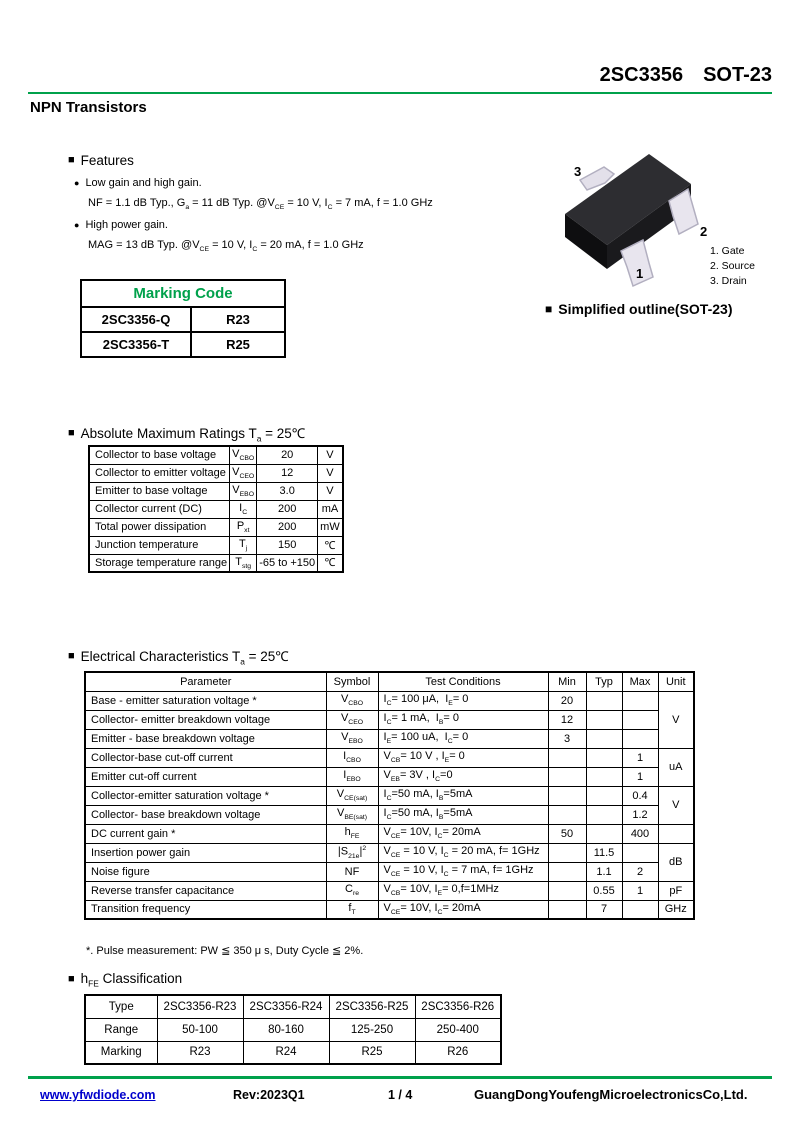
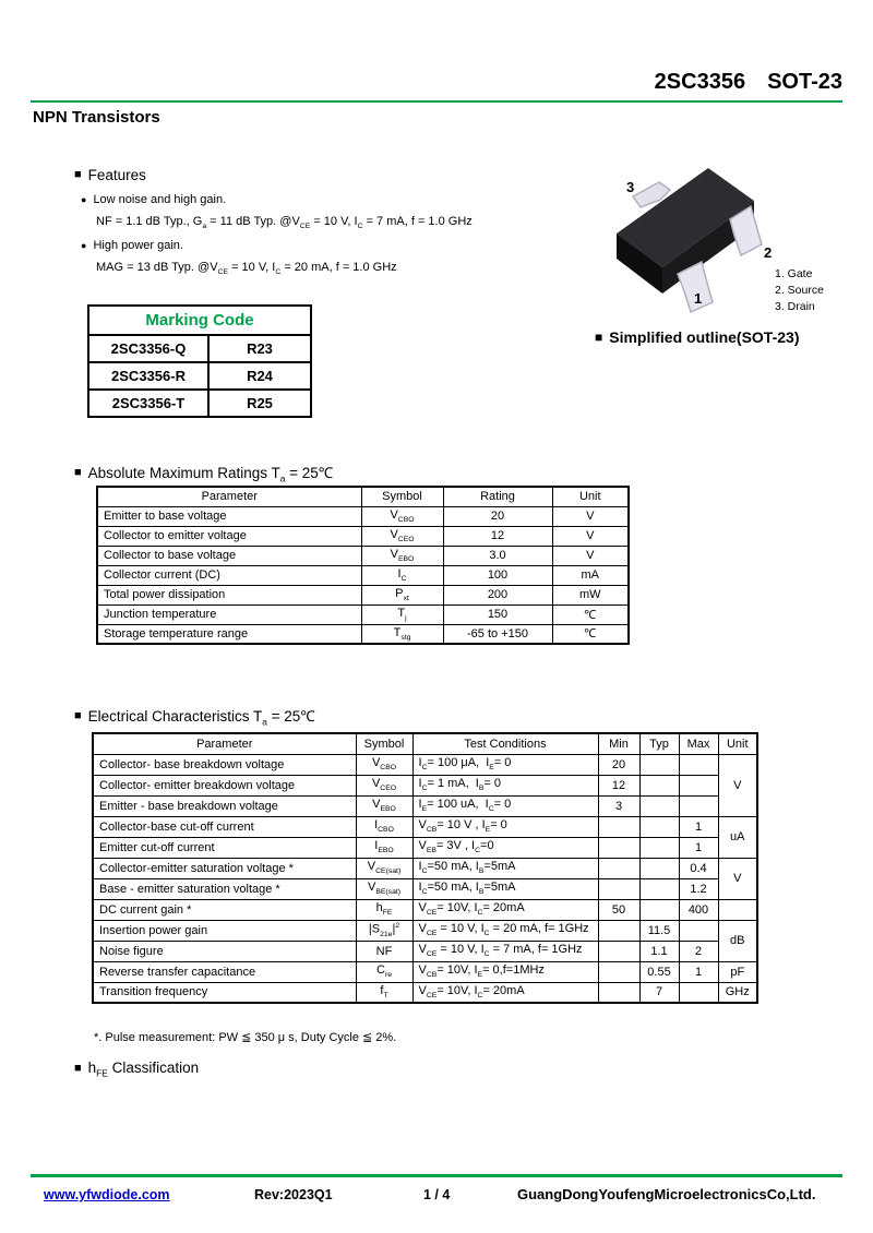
  2SC3356
  SOT-23
  NPN Transistors
  ■
  Features
  ●
- Low gain and high gain.
+ Low noise and high gain.
  NF = 1.1 dB Typ., G = 11 dB Typ. @V = 10 V, I = 7 mA, f = 1.0 GHz
  ●
  High power gain.
  MAG = 13 dB Typ. @V = 10 V, I = 20 mA, f = 1.0 GHz
  Marking Code
  2SC3356-Q	R23
+ 2SC3356-R	R24
  2SC3356-T	R25
  3
  2
  1
  1. Gate
  2. Source
  3. Drain
  ■
  Simplified outline(SOT-23)
  ■
  Absolute Maximum Ratings Ta = 25℃
+ Parameter	Symbol	Rating	Unit
- Collector to base voltage	V	20	V
+ Emitter to base voltage	V	20	V
  Collector to emitter voltage	V	12	V
- Emitter to base voltage	V	3.0	V
+ Collector to base voltage	V	3.0	V
- Collector current (DC)	I	200	mA
+ Collector current (DC)	I	100	mA
  Total power dissipation	P	200	mW
  Junction temperature	T	150	℃
  Storage temperature range	T	-65 to +150	℃
  ■
  Electrical Characteristics Ta = 25℃
  Parameter	Symbol	Test Conditions	Min	Typ	Max	Unit
- Base - emitter saturation voltage *	V	I = 100 μA, I = 0	20			V
+ Collector- base breakdown voltage	V	I = 100 μA, I = 0	20			V
  Collector- emitter breakdown voltage	V	I = 1 mA, I = 0	12
  Emitter - base breakdown voltage	V	I = 100 uA, I = 0	3
  Collector-base cut-off current	I	V = 10 V , I = 0			1	uA
  Emitter cut-off current	I	V = 3V , I =0			1
  Collector-emitter saturation voltage *	V	I =50 mA, I =5mA			0.4	V
- Collector- base breakdown voltage	V	I =50 mA, I =5mA			1.2
+ Base - emitter saturation voltage *	V	I =50 mA, I =5mA			1.2
  DC current gain *	h	V = 10V, I = 20mA	50		400
  Insertion power gain	|S |	V = 10 V, I = 20 mA, f= 1GHz		11.5		dB
  Noise figure	NF	V = 10 V, I = 7 mA, f= 1GHz		1.1	2
  Reverse transfer capacitance	C	V = 10V, I = 0,f=1MHz		0.55	1	pF
  Transition frequency	f	V = 10V, I = 20mA		7		GHz
  *. Pulse measurement: PW ≦ 350 μ s, Duty Cycle ≦ 2%.
  ■
  hFE Classification
- Type	2SC3356-R23	2SC3356-R24	2SC3356-R25	2SC3356-R26
- Range	50-100	80-160	125-250	250-400
- Marking	R23	R24	R25	R26
  www.yfwdiode.com
  Rev:2023Q1
  1 / 4
  GuangDongYoufengMicroelectronicsCo,Ltd.
